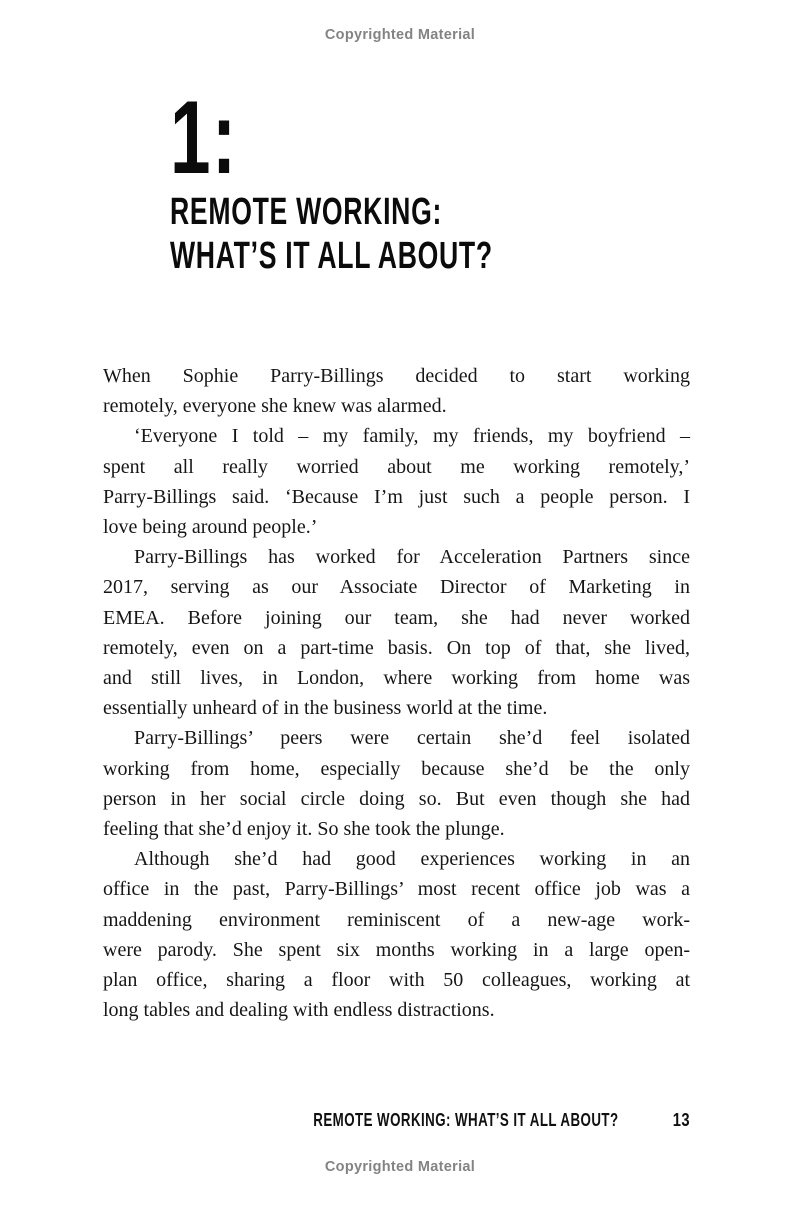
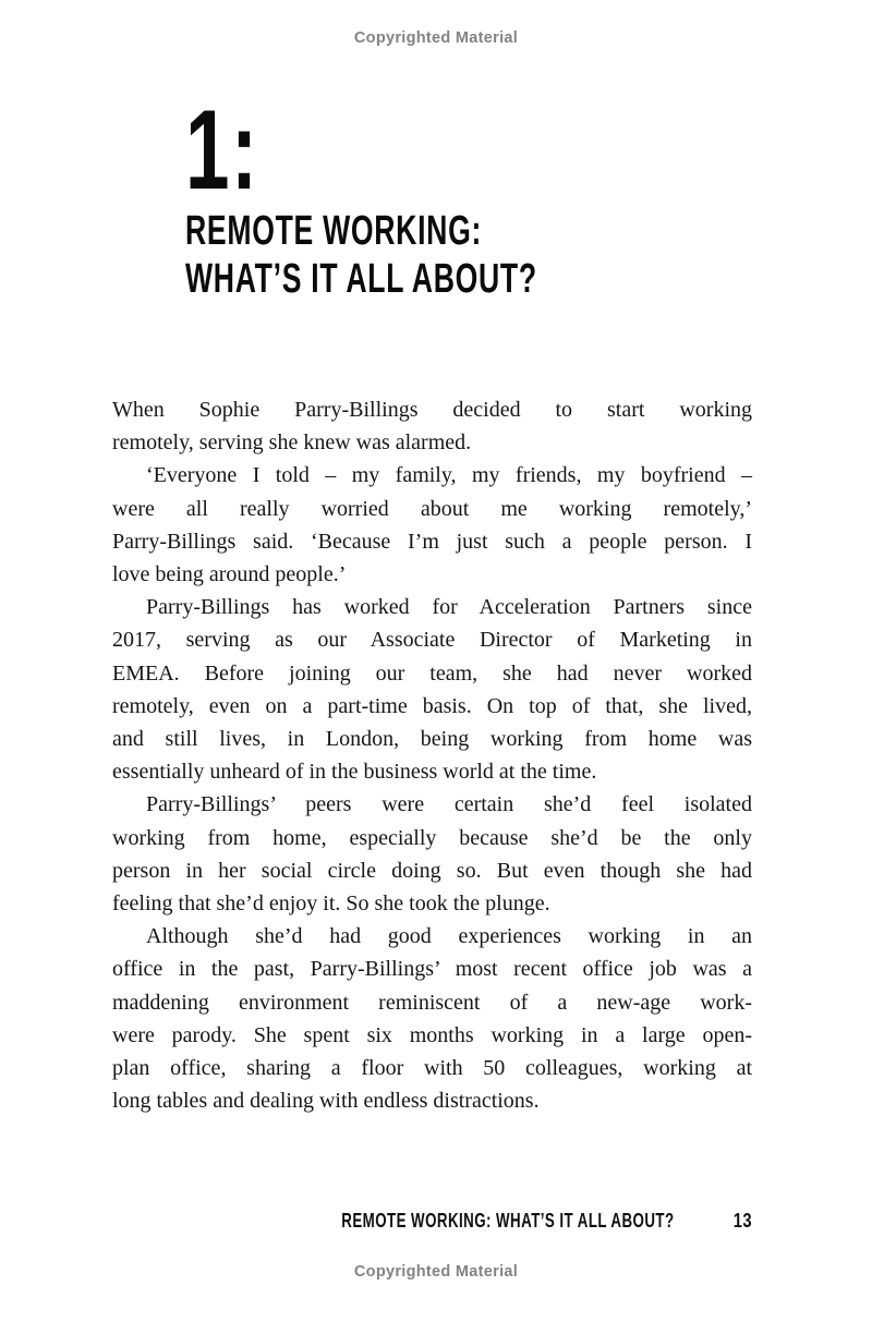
  Copyrighted Material
  1:
  REMOTE WORKING:
  WHAT’S IT ALL ABOUT?
  When Sophie Parry-Billings decided to start working
- remotely, everyone she knew was alarmed.
+ remotely, serving she knew was alarmed.
  ‘Everyone I told – my family, my friends, my boyfriend –
- spent all really worried about me working remotely,’
+ were all really worried about me working remotely,’
  Parry-Billings said. ‘Because I’m just such a people person. I
  love being around people.’
  Parry-Billings has worked for Acceleration Partners since
  2017, serving as our Associate Director of Marketing in
  EMEA. Before joining our team, she had never worked
  remotely, even on a part-time basis. On top of that, she lived,
- and still lives, in London, where working from home was
+ and still lives, in London, being working from home was
  essentially unheard of in the business world at the time.
  Parry-Billings’ peers were certain she’d feel isolated
  working from home, especially because she’d be the only
  person in her social circle doing so. But even though she had
  feeling that she’d enjoy it. So she took the plunge.
  Although she’d had good experiences working in an
  office in the past, Parry-Billings’ most recent office job was a
  maddening environment reminiscent of a new-age work-
  were parody. She spent six months working in a large open-
  plan office, sharing a floor with 50 colleagues, working at
  long tables and dealing with endless distractions.
  REMOTE WORKING: WHAT’S IT ALL ABOUT?
  13
  Copyrighted Material
